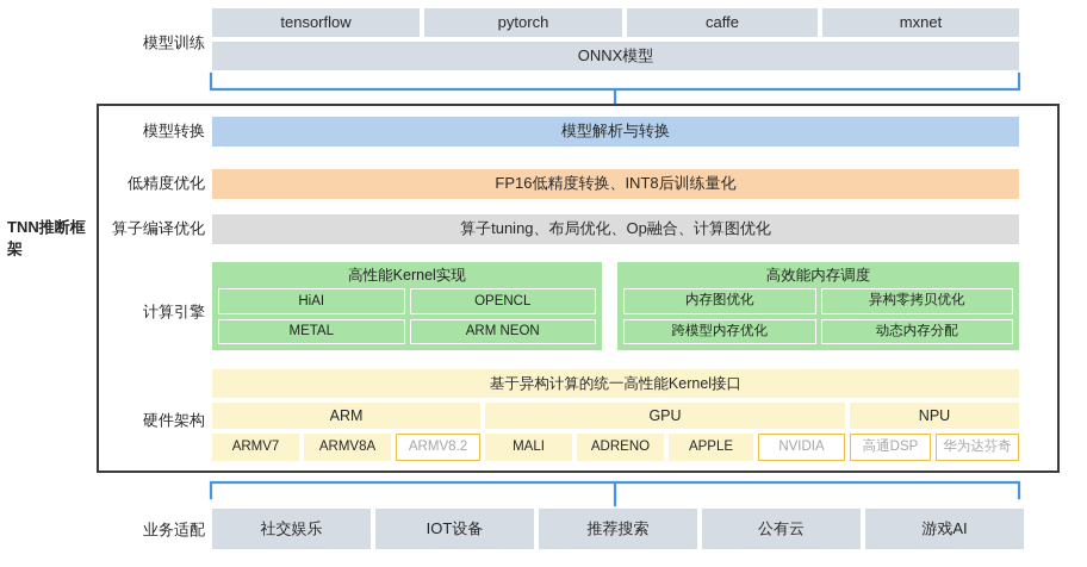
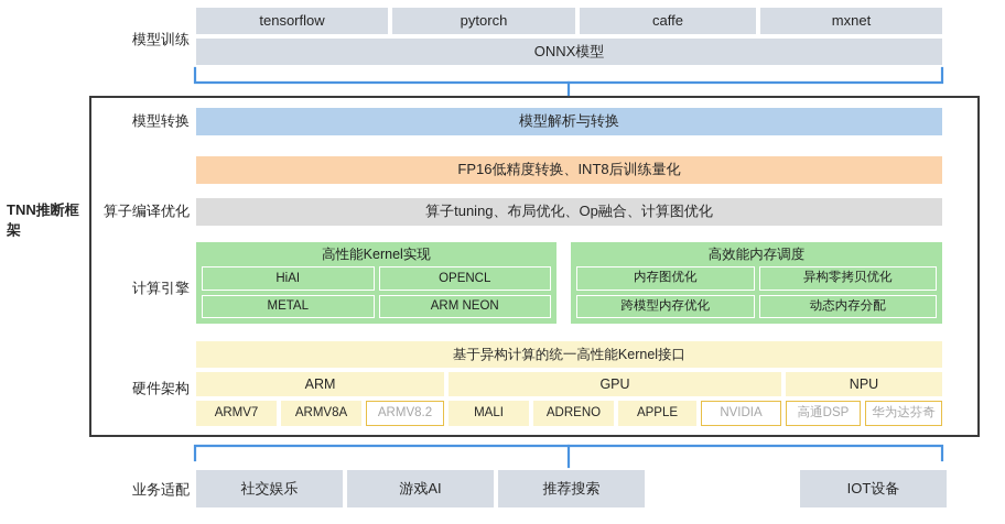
  模型训练
  tensorflow
  pytorch
  caffe
  mxnet
  ONNX模型
  TNN推断框架
  模型转换
  模型解析与转换
- 低精度优化
  FP16低精度转换、INT8后训练量化
  算子编译优化
  算子tuning、布局优化、Op融合、计算图优化
  计算引擎
  高性能Kernel实现
  HiAI
  OPENCL
  METAL
  ARM NEON
  高效能内存调度
  内存图优化
  异构零拷贝优化
  跨模型内存优化
  动态内存分配
  硬件架构
  基于异构计算的统一高性能Kernel接口
  ARM
  GPU
  NPU
  ARMV7
  ARMV8A
  ARMV8.2
  MALI
  ADRENO
  APPLE
  NVIDIA
  高通DSP
  华为达芬奇
  业务适配
  社交娱乐
- IOT设备
+ 游戏AI
  推荐搜索
- 公有云
- 游戏AI
+ IOT设备
